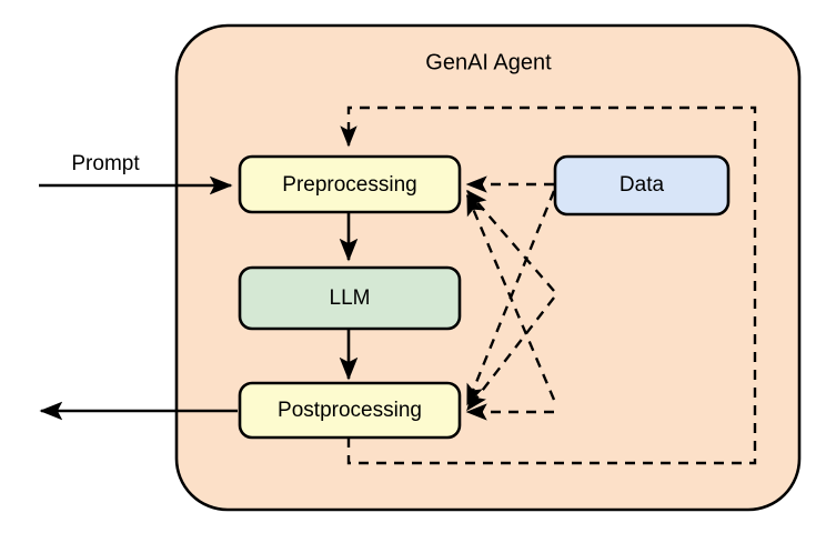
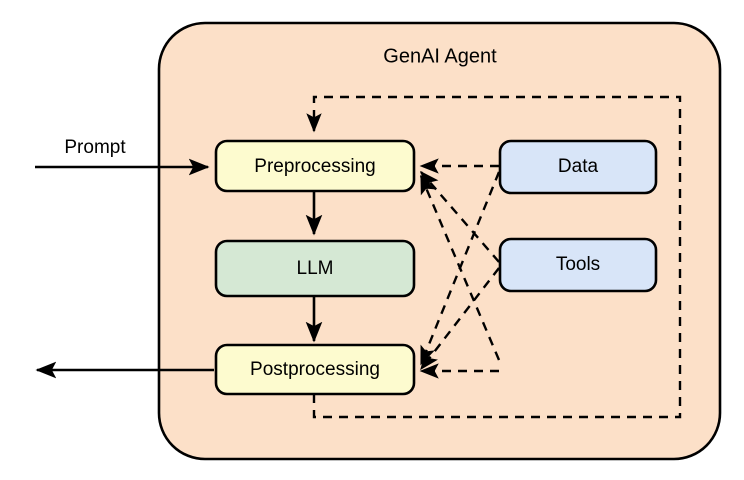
  GenAI Agent
  Prompt
  Preprocessing
  LLM
  Postprocessing
  Data
+ Tools
